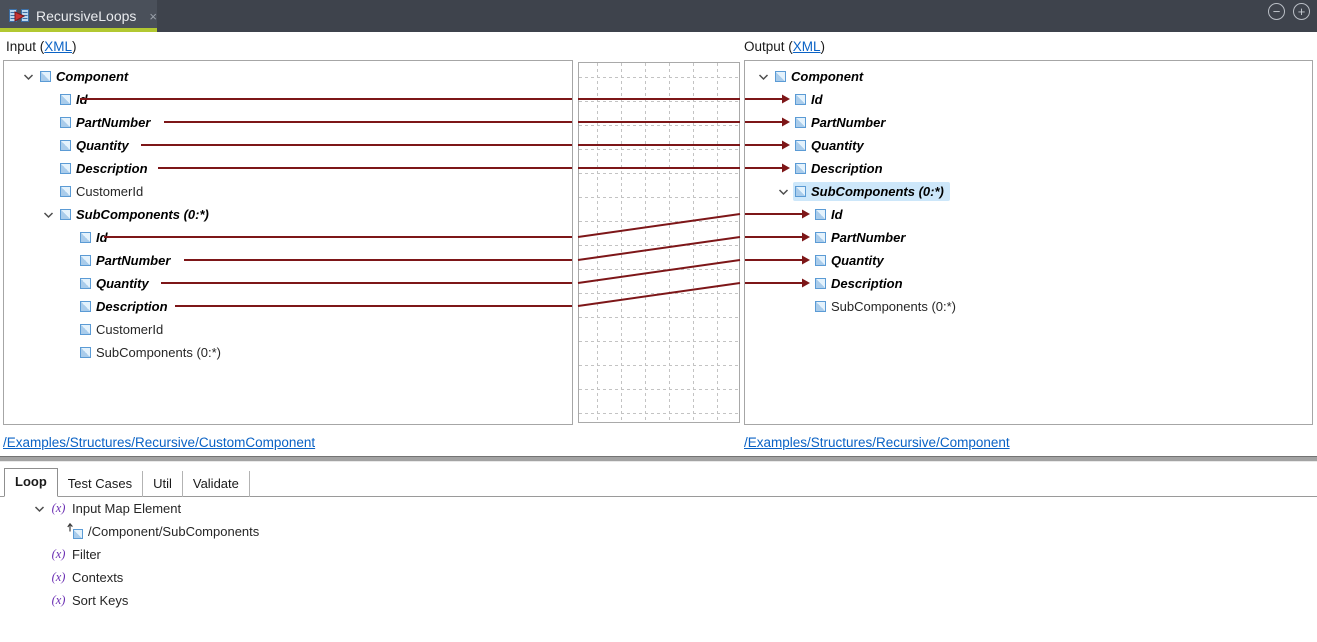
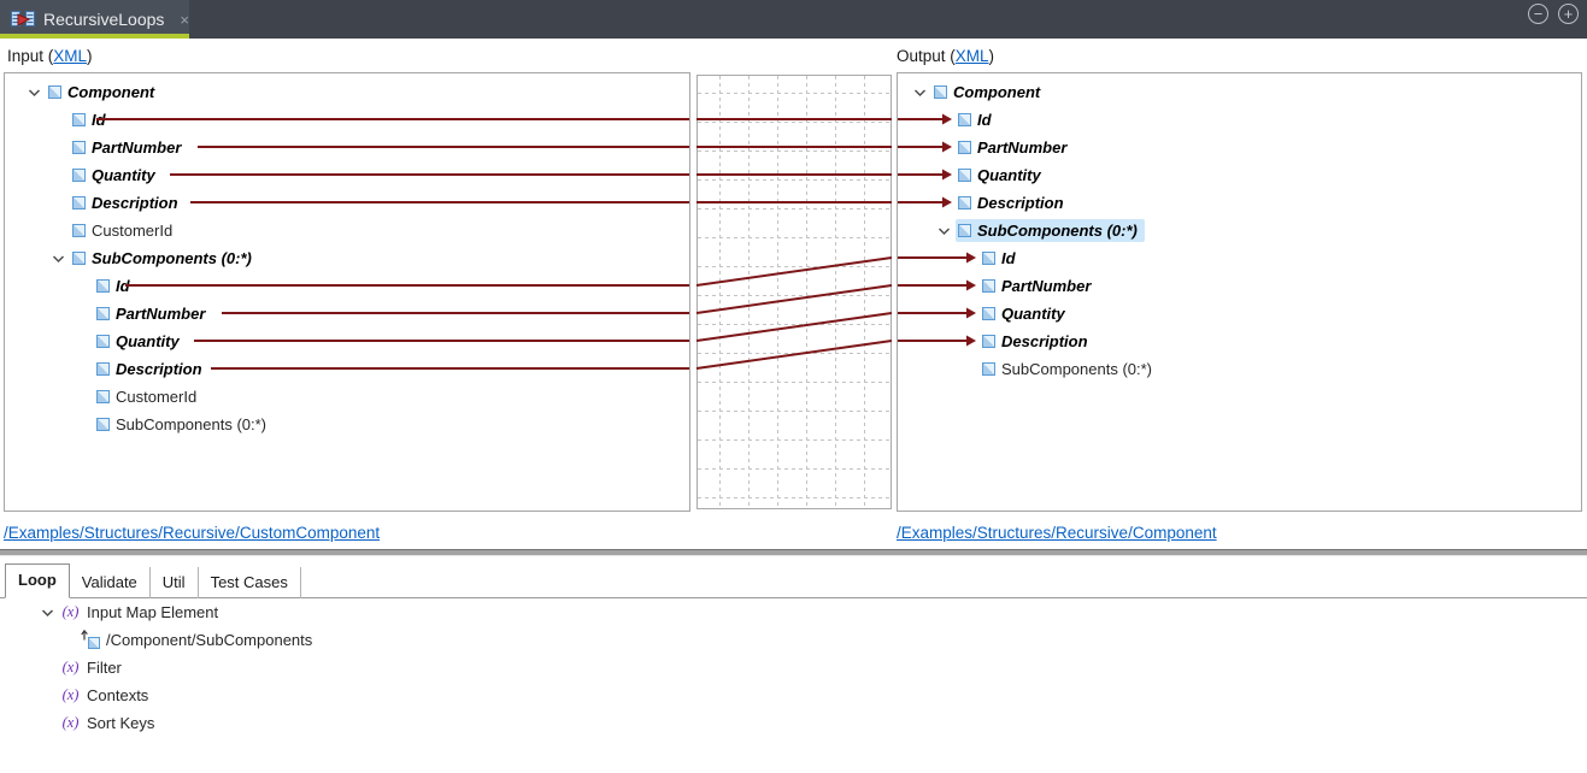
  RecursiveLoops
  ×
  −
  +
  Input (XML)
  Output (XML)
  Component
  PartNumber
  Quantity
  Description
  CustomerId
  SubComponents (0:*)
  Id
  PartNumber
  Quantity
  Description
  CustomerId
  SubComponents (0:*)
  Component
  Id
  PartNumber
  Quantity
  Description
  SubComponents (0:*)
  Id
  PartNumber
  Quantity
  Description
  SubComponents (0:*)
  /Examples/Structures/Recursive/CustomComponent
  /Examples/Structures/Recursive/Component
  Loop
- Test Cases
+ Validate
  Util
- Validate
+ Test Cases
  (x)
  Input Map Element
  /Component/SubComponents
  (x)
  Filter
  (x)
  Contexts
  (x)
  Sort Keys
